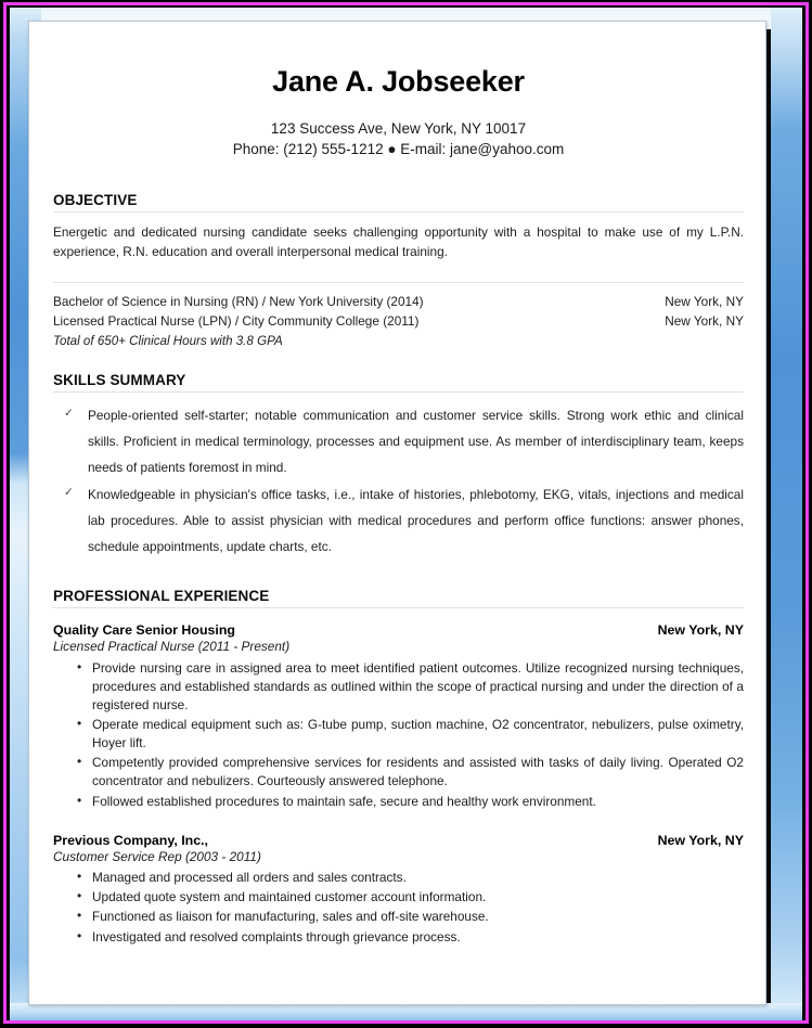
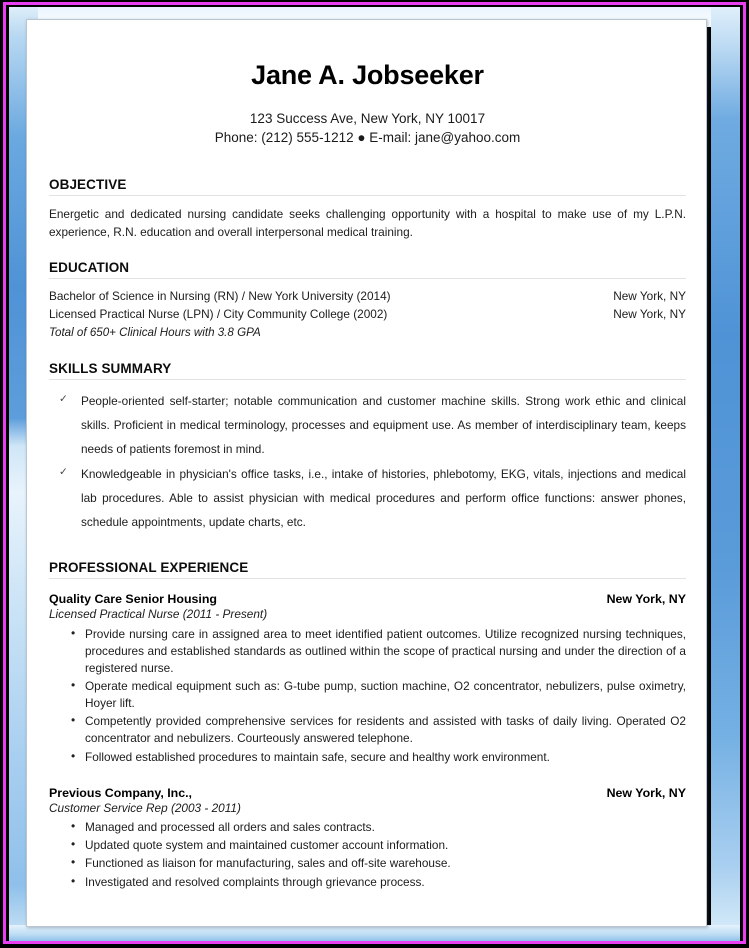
  Jane A. Jobseeker
  123 Success Ave, New York, NY 10017
  Phone: (212) 555-1212 ● E-mail: jane@yahoo.com
  OBJECTIVE
  Energetic and dedicated nursing candidate seeks challenging opportunity with a hospital to make use of my L.P.N. experience, R.N. education and overall interpersonal medical training.
+ EDUCATION
  Bachelor of Science in Nursing (RN) / New York University (2014)
  New York, NY
- Licensed Practical Nurse (LPN) / City Community College (2011)
+ Licensed Practical Nurse (LPN) / City Community College (2002)
  New York, NY
  Total of 650+ Clinical Hours with 3.8 GPA
  SKILLS SUMMARY
  ✓
- People-oriented self-starter; notable communication and customer service skills. Strong work ethic and clinical skills. Proficient in medical terminology, processes and equipment use. As member of interdisciplinary team, keeps needs of patients foremost in mind.
+ People-oriented self-starter; notable communication and customer machine skills. Strong work ethic and clinical skills. Proficient in medical terminology, processes and equipment use. As member of interdisciplinary team, keeps needs of patients foremost in mind.
  ✓
  Knowledgeable in physician's office tasks, i.e., intake of histories, phlebotomy, EKG, vitals, injections and medical lab procedures. Able to assist physician with medical procedures and perform office functions: answer phones, schedule appointments, update charts, etc.
  PROFESSIONAL EXPERIENCE
  Quality Care Senior Housing
  New York, NY
  Licensed Practical Nurse (2011 - Present)
  •
  Provide nursing care in assigned area to meet identified patient outcomes. Utilize recognized nursing techniques, procedures and established standards as outlined within the scope of practical nursing and under the direction of a registered nurse.
  •
  Operate medical equipment such as: G-tube pump, suction machine, O2 concentrator, nebulizers, pulse oximetry, Hoyer lift.
  •
  Competently provided comprehensive services for residents and assisted with tasks of daily living. Operated O2 concentrator and nebulizers. Courteously answered telephone.
  •
  Followed established procedures to maintain safe, secure and healthy work environment.
  Previous Company, Inc.,
  New York, NY
  Customer Service Rep (2003 - 2011)
  •
  Managed and processed all orders and sales contracts.
  •
  Updated quote system and maintained customer account information.
  •
  Functioned as liaison for manufacturing, sales and off-site warehouse.
  •
  Investigated and resolved complaints through grievance process.
